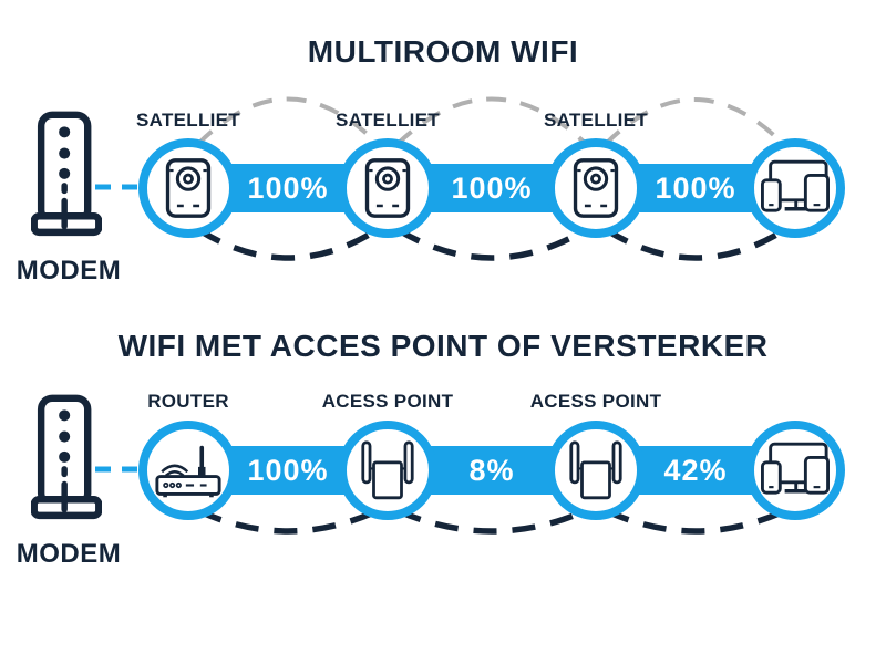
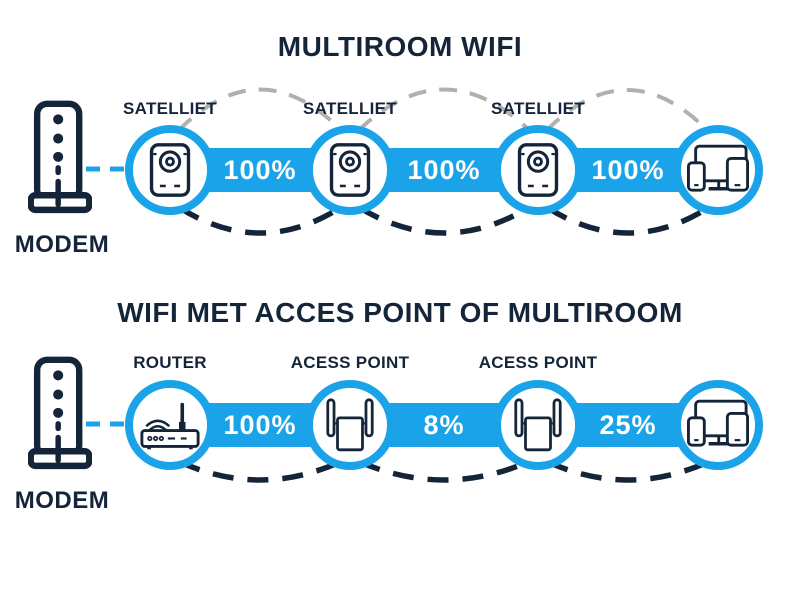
  MULTIROOM WIFI
  MODEM
  SATELLIET
  SATELLIET
  SATELLIET
  100%
  100%
  100%
- WIFI MET ACCES POINT OF VERSTERKER
+ WIFI MET ACCES POINT OF MULTIROOM
  MODEM
  ROUTER
  ACESS POINT
  ACESS POINT
  100%
  8%
- 42%
+ 25%
